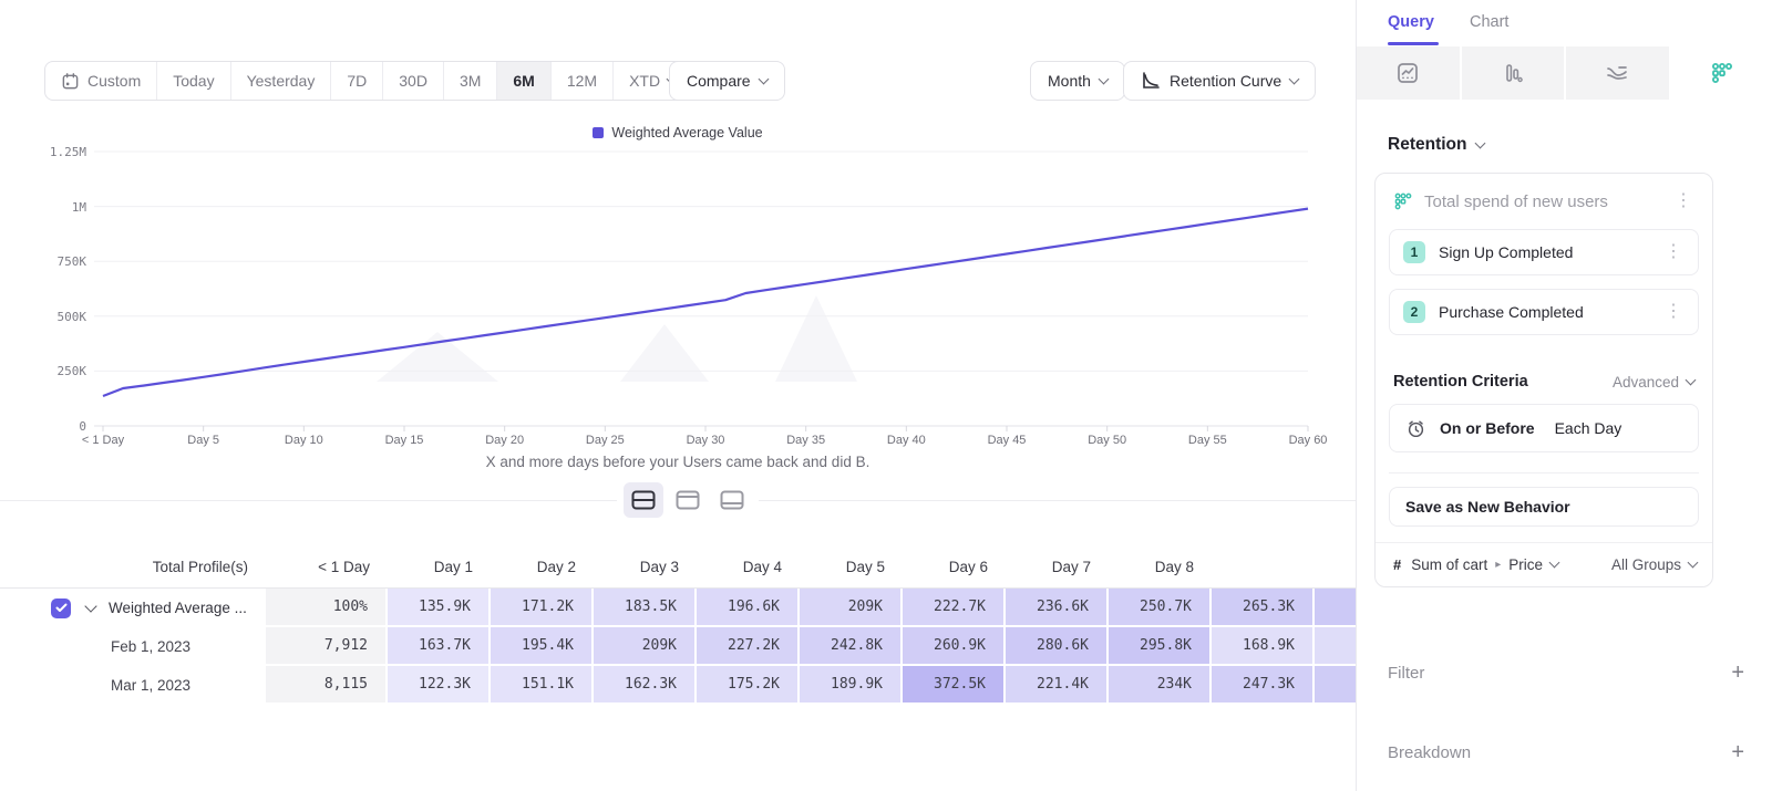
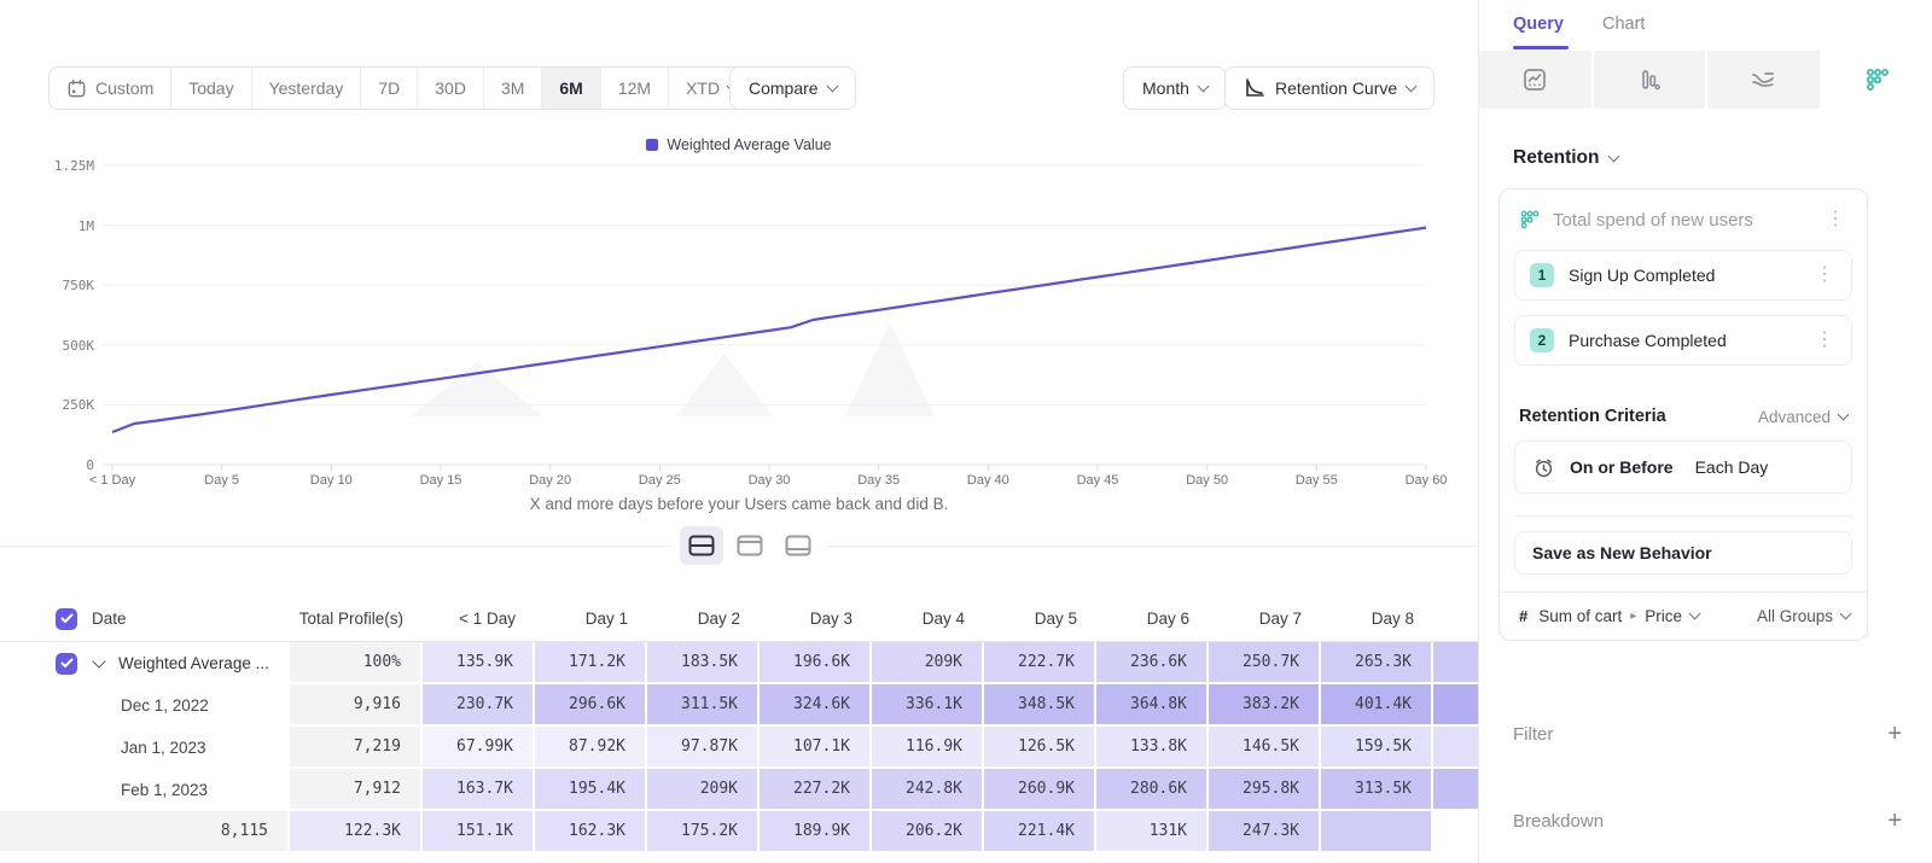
  Custom
  Today
  Yesterday
  7D
  30D
  3M
  6M
  12M
  XTD
  Compare
  Month
  Retention Curve
  Weighted Average Value
  0
  250K
  500K
  750K
  1M
  1.25M
  < 1 Day
  Day 5
  Day 10
  Day 15
  Day 20
  Day 25
  Day 30
  Day 35
  Day 40
  Day 45
  Day 50
  Day 55
  Day 60
  X and more days before your Users came back and did B.
+ Date
  Total Profile(s)
  < 1 Day
  Day 1
  Day 2
  Day 3
  Day 4
  Day 5
  Day 6
  Day 7
  Day 8
  Weighted Average ...
  100%
  135.9K
  171.2K
  183.5K
  196.6K
  209K
  222.7K
  236.6K
  250.7K
  265.3K
+ Dec 1, 2022
+ 9,916
+ 230.7K
+ 296.6K
+ 311.5K
+ 324.6K
+ 336.1K
+ 348.5K
+ 364.8K
+ 383.2K
+ 401.4K
+ Jan 1, 2023
+ 7,219
+ 67.99K
+ 87.92K
+ 97.87K
+ 107.1K
+ 116.9K
+ 126.5K
+ 133.8K
+ 146.5K
+ 159.5K
  Feb 1, 2023
  7,912
  163.7K
  195.4K
  209K
  227.2K
  242.8K
  260.9K
  280.6K
  295.8K
- 168.9K
+ 313.5K
- Mar 1, 2023
  8,115
  122.3K
  151.1K
  162.3K
  175.2K
  189.9K
- 372.5K
+ 206.2K
  221.4K
- 234K
+ 131K
  247.3K
  Query
  Chart
  Retention
  Total spend of new users
  ⋮
  1
  Sign Up Completed
  ⋮
  2
  Purchase Completed
  ⋮
  Retention Criteria
  Advanced
  On or Before
  Each Day
  Save as New Behavior
  #
  Sum of cart
  ▸
  Price
  All Groups
  Filter
  +
  Breakdown
  +
